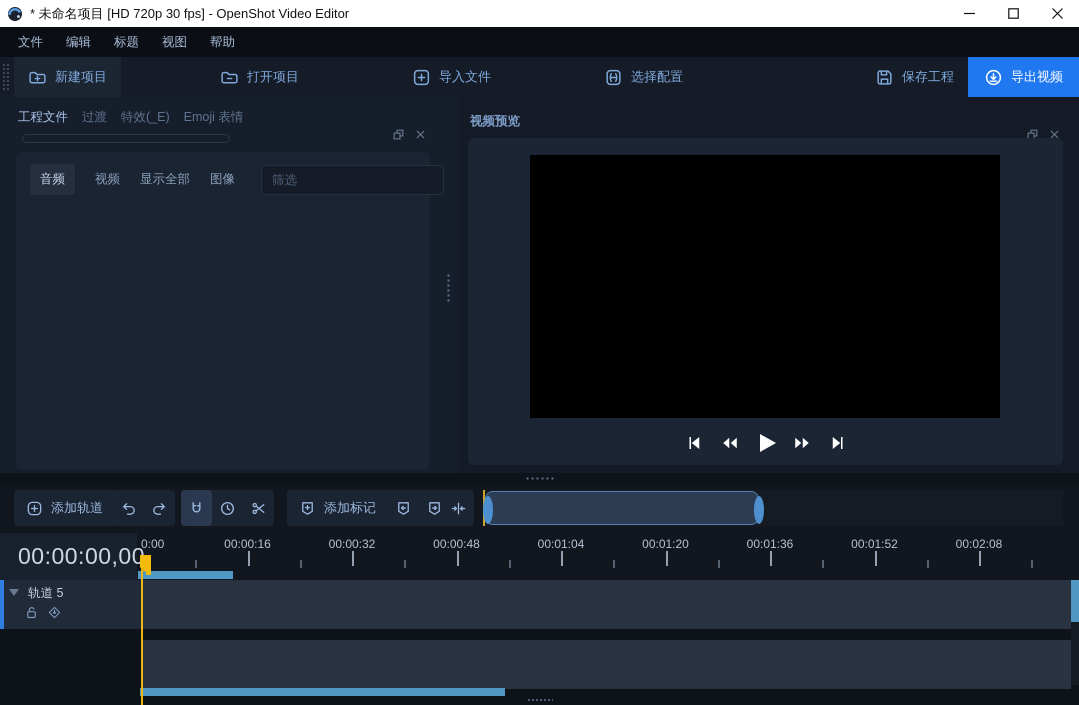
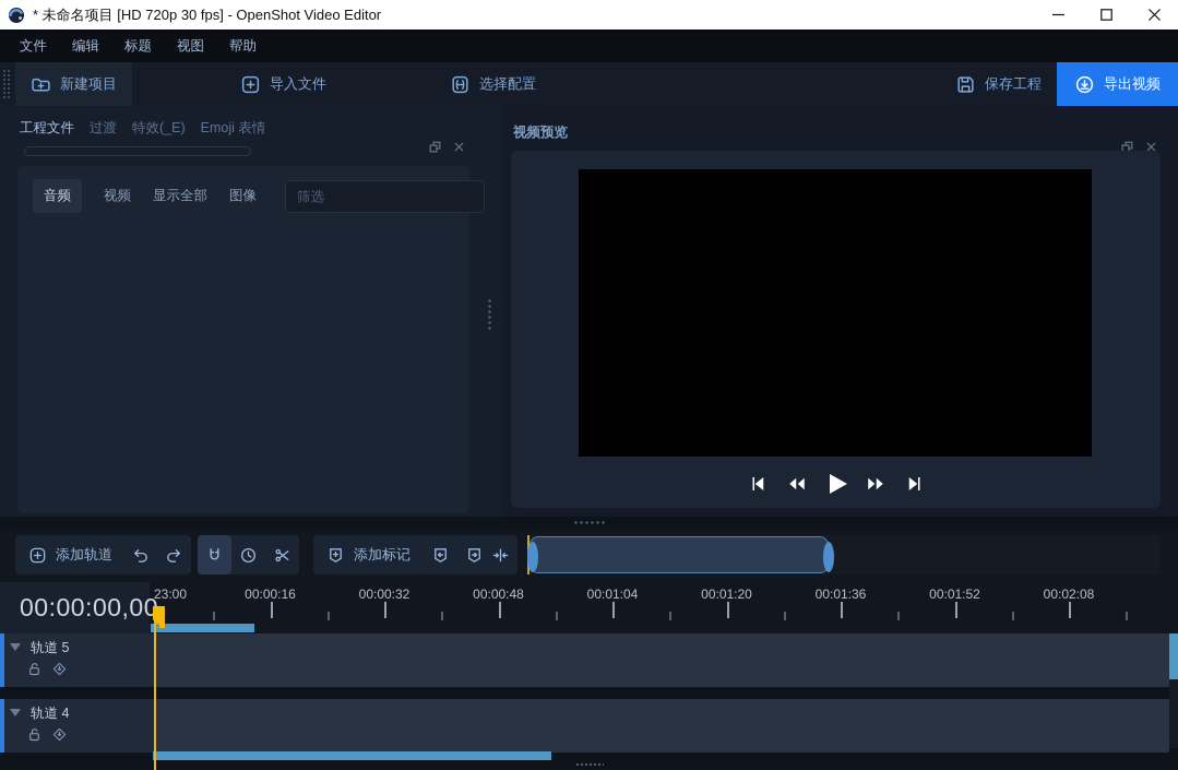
  * 未命名项目 [HD 720p 30 fps] - OpenShot Video Editor
  文件
  编辑
  标题
  视图
  帮助
  新建项目
- 打开项目
  导入文件
  选择配置
  保存工程
  导出视频
  工程文件
  过渡
  特效(_E)
  Emoji 表情
  音频
  视频
  显示全部
  图像
  筛选
  视频预览
  添加轨道
  添加标记
  00:00:00,0
- 0:00
+ 23:00
  00:00:16
  00:00:32
  00:00:48
  00:01:04
  00:01:20
  00:01:36
  00:01:52
  00:02:08
  轨道 5
+ 轨道 4
